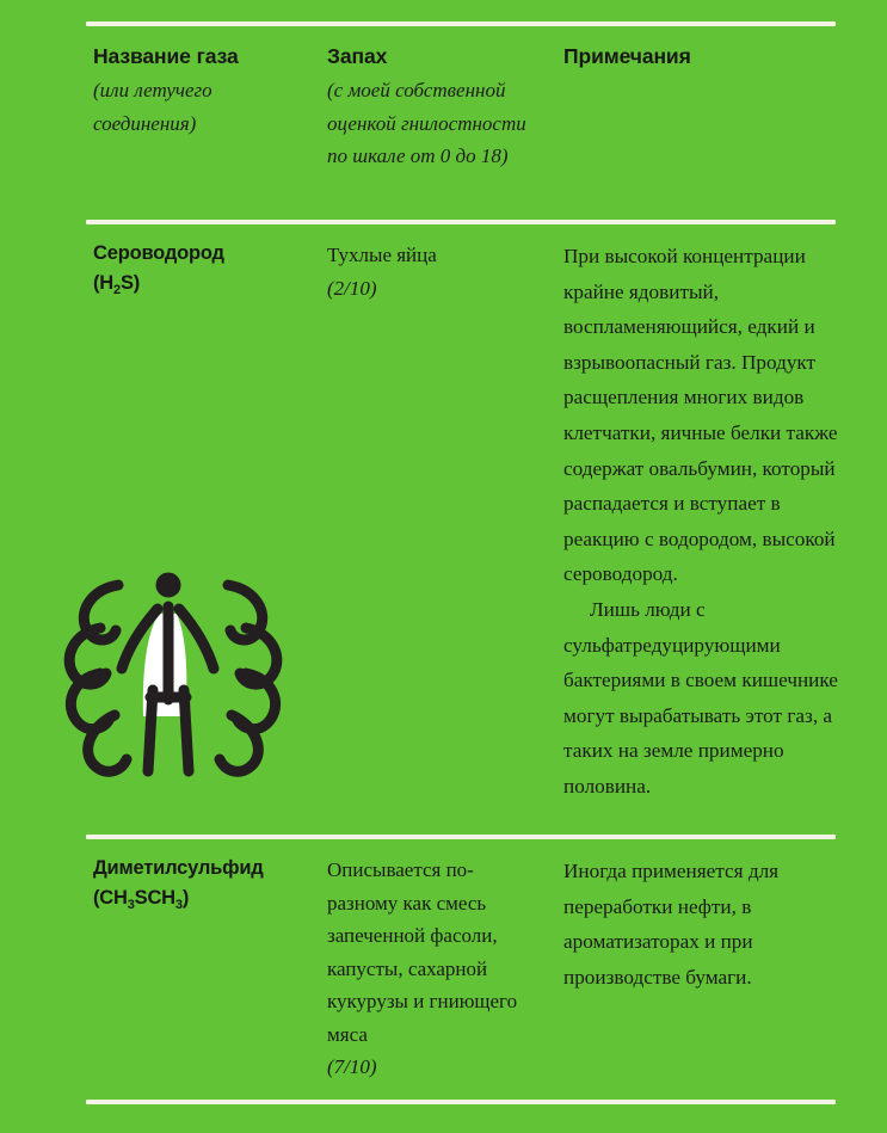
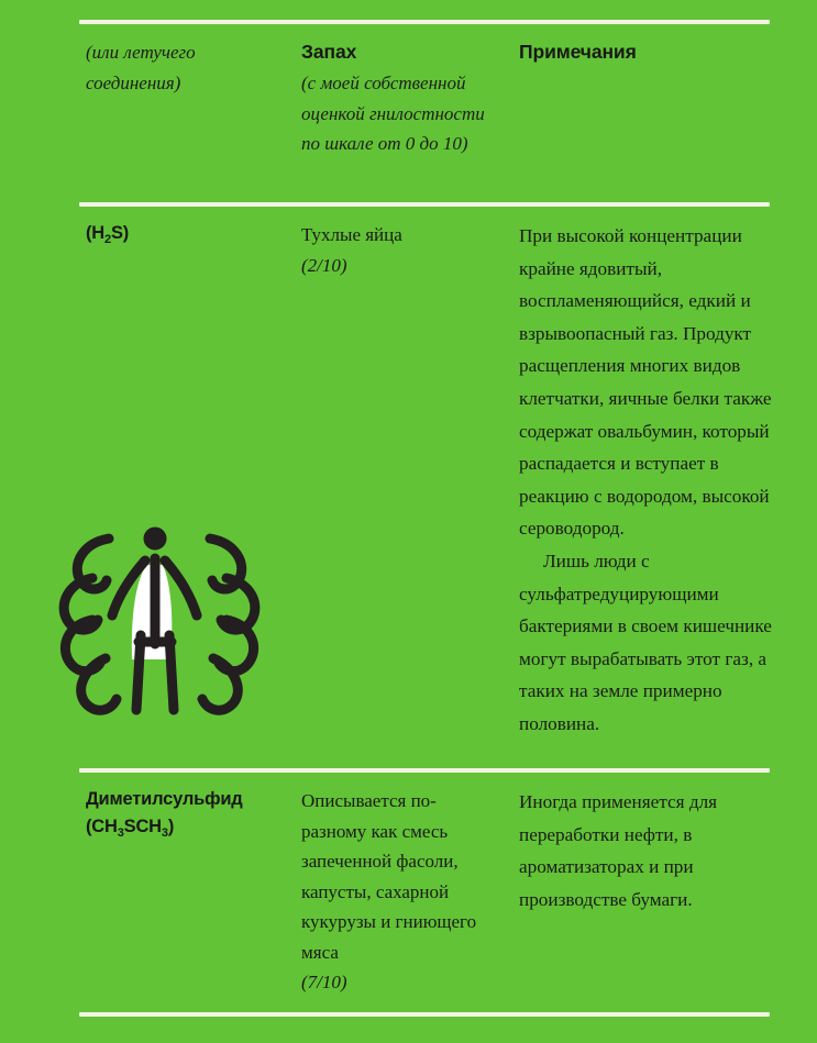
- Название газа
  (или летучего соединения)
  Запах
- (с моей собственной оценкой гнилостности по шкале от 0 до 18)
+ (с моей собственной оценкой гнилостности по шкале от 0 до 10)
  Примечания
- Сероводород
  (H2S)
  Тухлые яйца
  (2/10)
  При высокой концентрации крайне ядовитый, воспламеняющийся, едкий и взрывоопасный газ. Продукт расщепления многих видов клетчатки, яичные белки также содержат овальбумин, который распадается и вступает в реакцию с водородом, высокой сероводород.
  Лишь люди с сульфатредуцирующими бактериями в своем кишечнике могут вырабатывать этот газ, а таких на земле примерно половина.
  Диметилсульфид
  (CH3SCH3)
  Описывается по-разному как смесь запеченной фасоли, капусты, сахарной кукурузы и гниющего мяса
  (7/10)
  Иногда применяется для переработки нефти, в ароматизаторах и при производстве бумаги.
